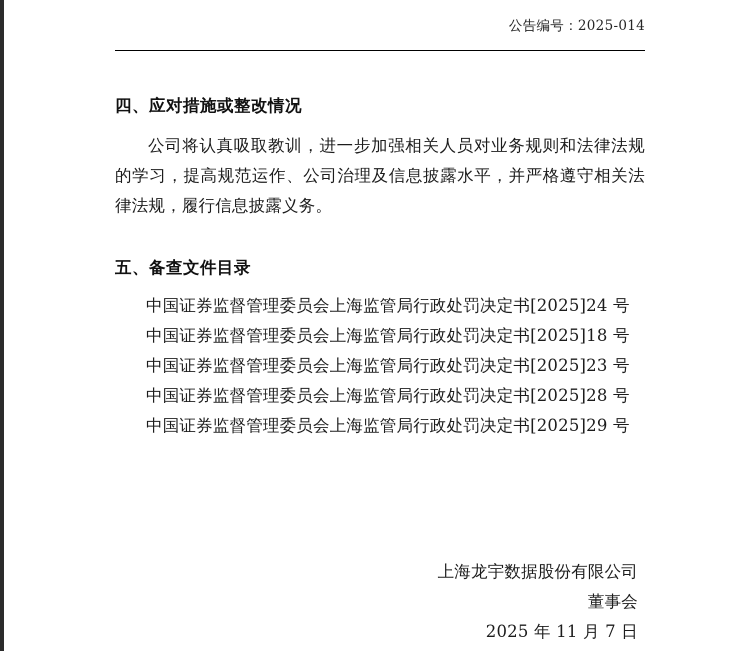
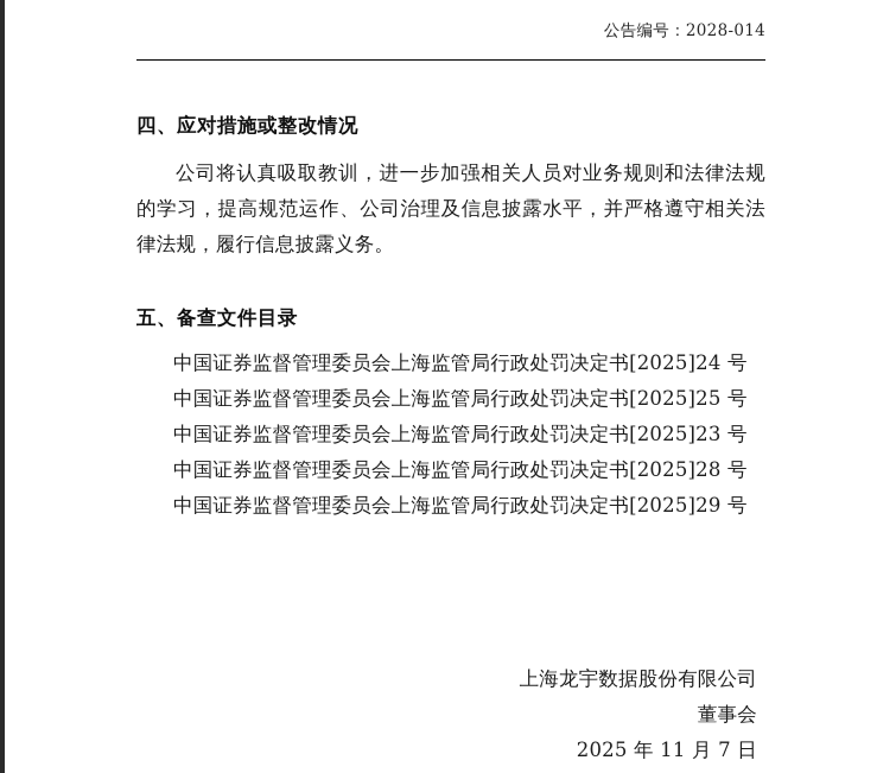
- 公告编号：2025-014
+ 公告编号：2028-014
  四、应对措施或整改情况
  公司将认真吸取教训，进一步加强相关人员对业务规则和法律法规的学习，提高规范运作、公司治理及信息披露水平，并严格遵守相关法律法规，履行信息披露义务。
  五、备查文件目录
  中国证券监督管理委员会上海监管局行政处罚决定书[2025]24 号
- 中国证券监督管理委员会上海监管局行政处罚决定书[2025]18 号
+ 中国证券监督管理委员会上海监管局行政处罚决定书[2025]25 号
  中国证券监督管理委员会上海监管局行政处罚决定书[2025]23 号
  中国证券监督管理委员会上海监管局行政处罚决定书[2025]28 号
  中国证券监督管理委员会上海监管局行政处罚决定书[2025]29 号
  上海龙宇数据股份有限公司
  董事会
  2025 年 11 月 7 日
